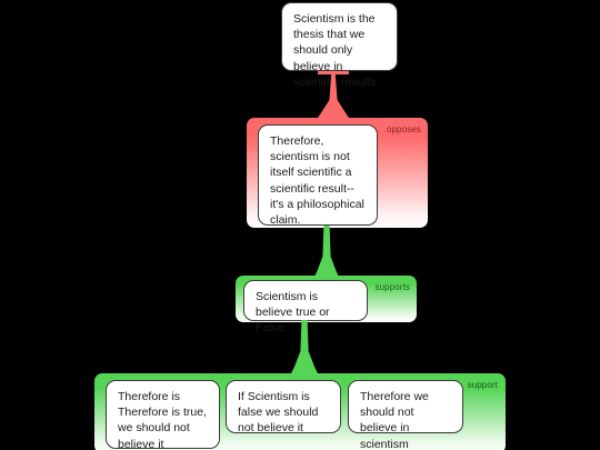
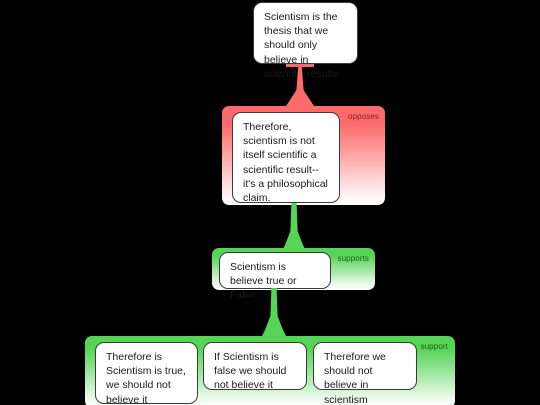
  Scientism is the thesis that we should only believe in scientif results
  opposes
  Therefore, scientism is not itself scientific a scientific result--it's a philosophical claim.
  supports
  Scientism is believe true or False
  support
- Therefore is Therefore is true, we should not believe it
+ Therefore is Scientism is true, we should not believe it
  If Scientism is false we should not believe it
  Therefore we should not believe in scientism
